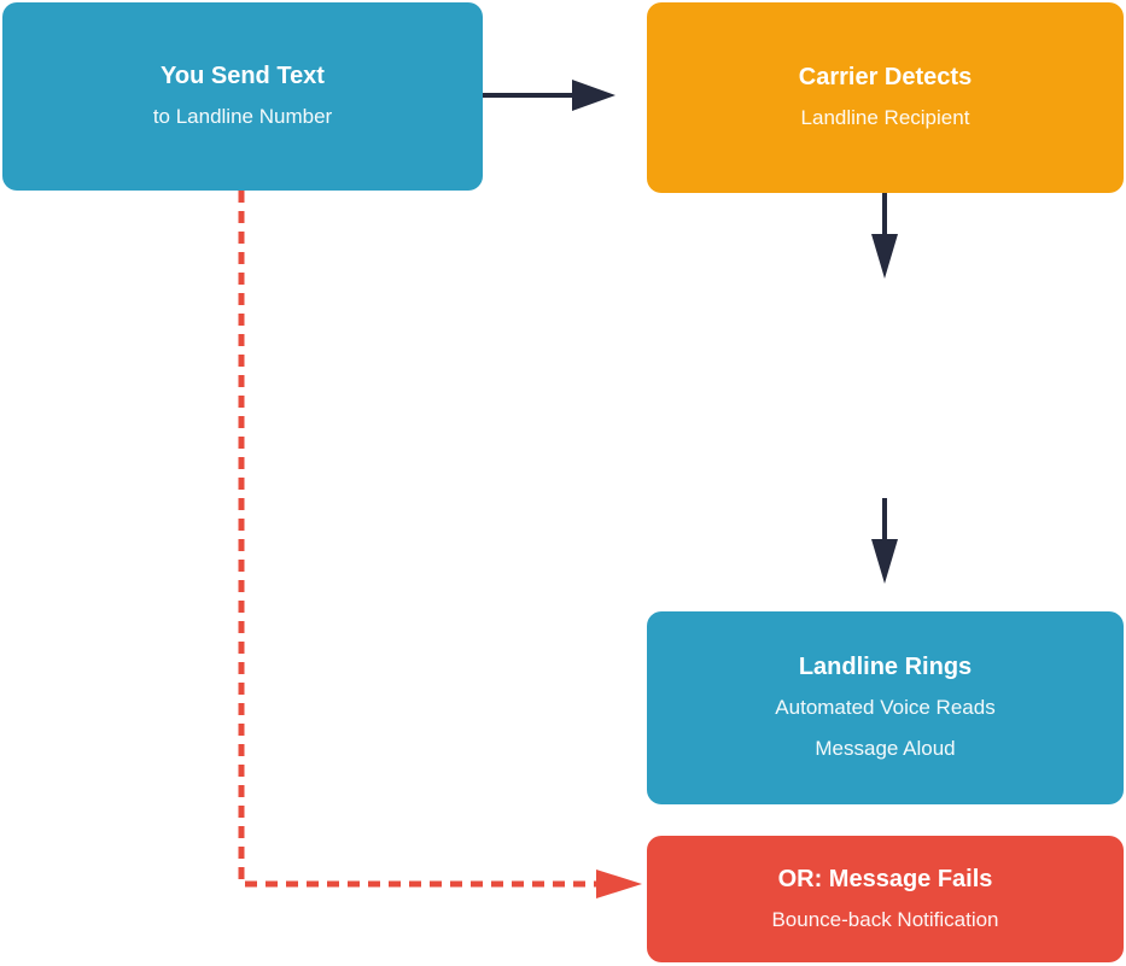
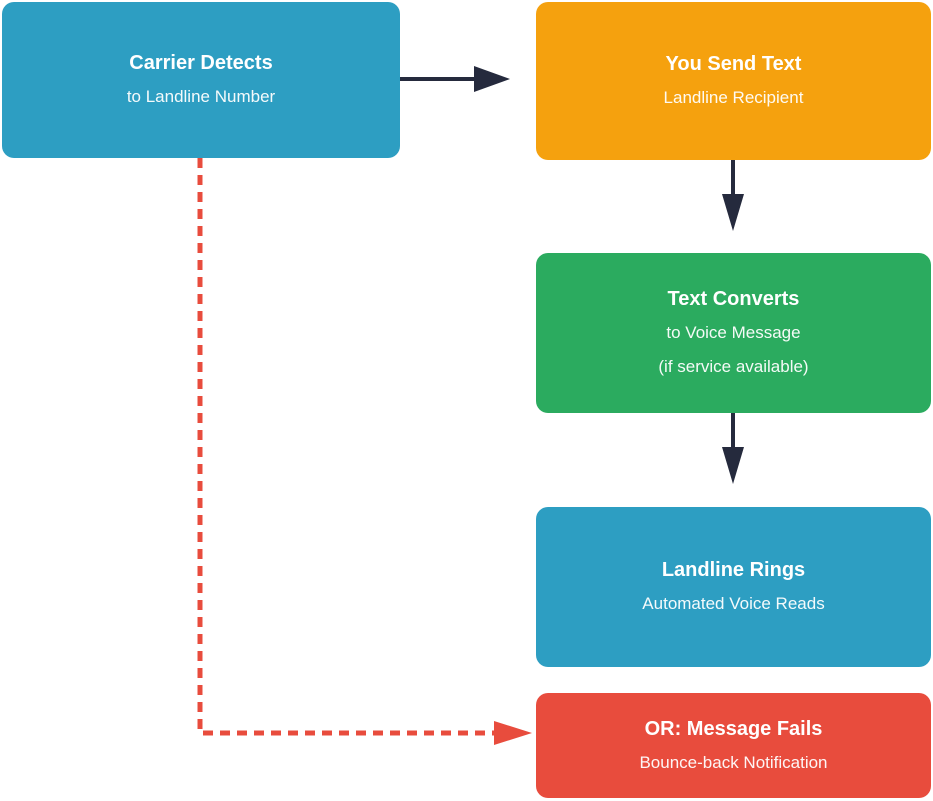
- You Send Text
+ Carrier Detects
  to Landline Number
- Carrier Detects
+ You Send Text
  Landline Recipient
+ Text Converts
+ to Voice Message
+ (if service available)
  Landline Rings
  Automated Voice Reads
- Message Aloud
  OR: Message Fails
  Bounce-back Notification
